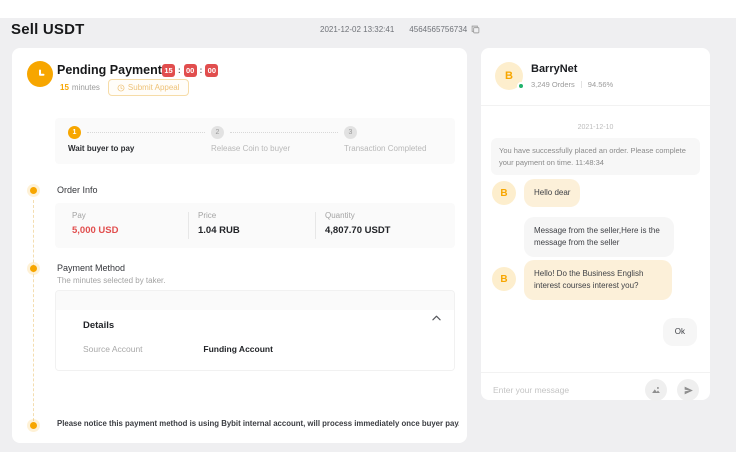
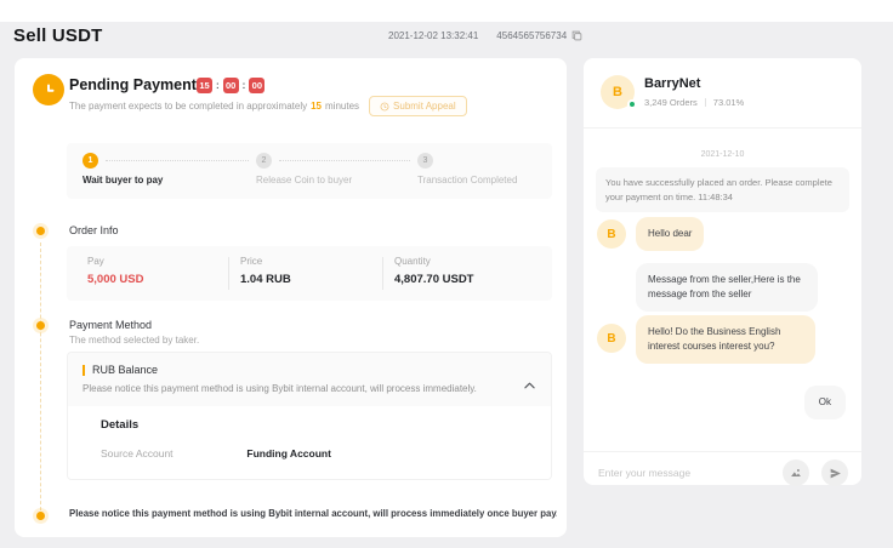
  Sell USDT
  2021-12-02 13:32:41
  4564565756734
  Pending Payment
  15
  :
  00
  :
  00
+ The payment expects to be completed in approximately
  15
  minutes
  Submit Appeal
  Wait buyer to pay
  Release Coin to buyer
  Transaction Completed
  Order Info
  Pay
  5,000 USD
  Price
  1.04 RUB
  Quantity
  4,807.70 USDT
  Payment Method
- The minutes selected by taker.
+ The method selected by taker.
+ RUB Balance
+ Please notice this payment method is using Bybit internal account, will process immediately.
  Details
  Source Account Funding Account
  Please notice this payment method is using Bybit internal account, will process immediately once buyer pay
  B
  BarryNet
  3,249 Orders
- 94.56%
+ 73.01%
  You have successfully placed an order. Please complete your payment on time. 11:48:34
  B
  Hello dear
  Message from the seller,Here is the message from the seller
  B
  Hello! Do the Business English interest courses interest you?
  Ok
  Enter your message
